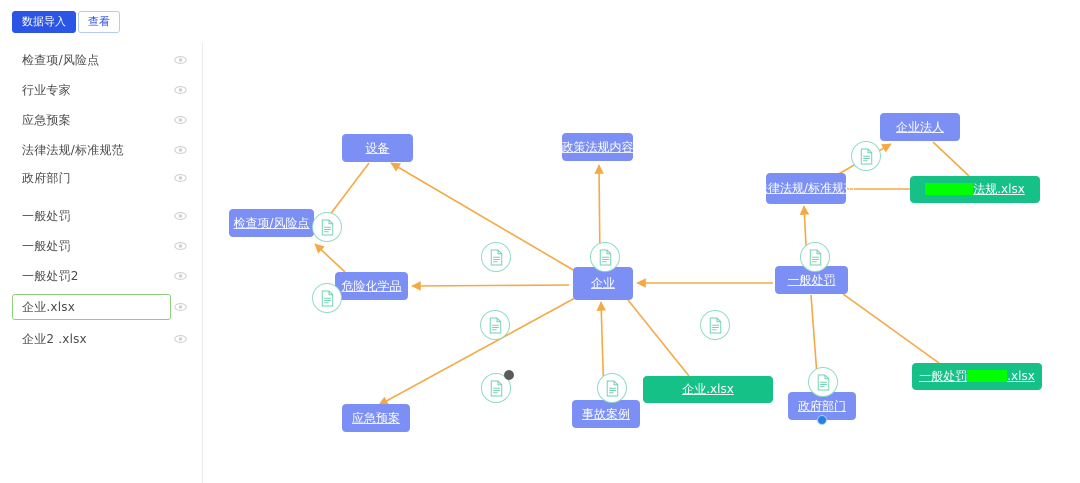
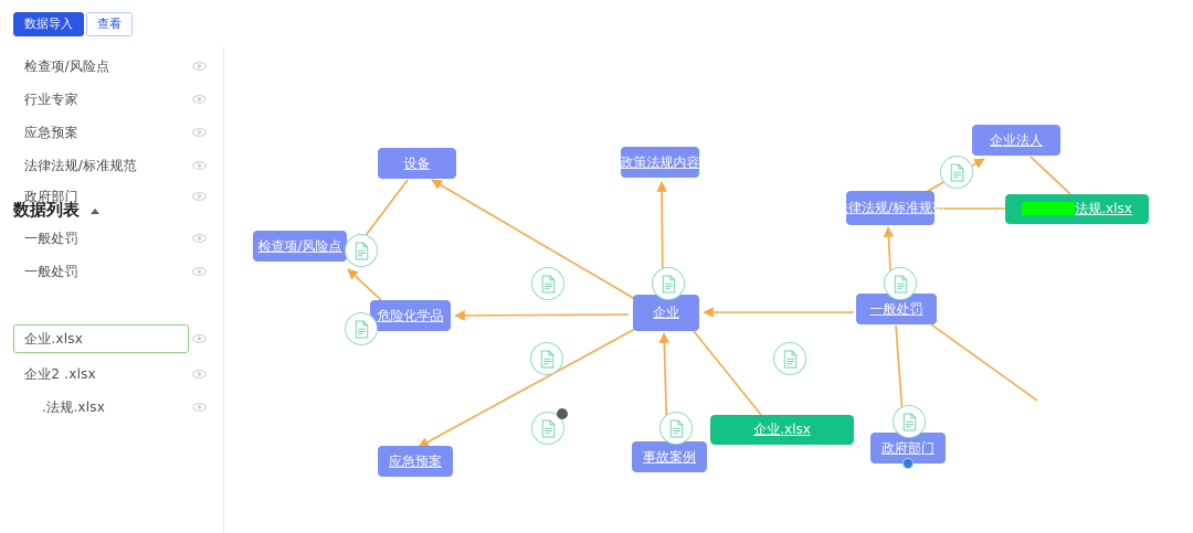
  数据导入
  查看
  检查项/风险点
  行业专家
  应急预案
  法律法规/标准规范
  政府部门
  一般处罚
  一般处罚
- 一般处罚2
  企业.xlsx
  企业2 .xlsx
+ .法规.xlsx
+ 数据列表
  设备
  检查项/风险点
  危险化学品
  应急预案
  政策法规内容
  企业
  事故案例
  法律法规/标准规范
  企业法人
  一般处罚
  政府部门
  法规.xlsx
  企业.xlsx
- 一般处罚 .xlsx
